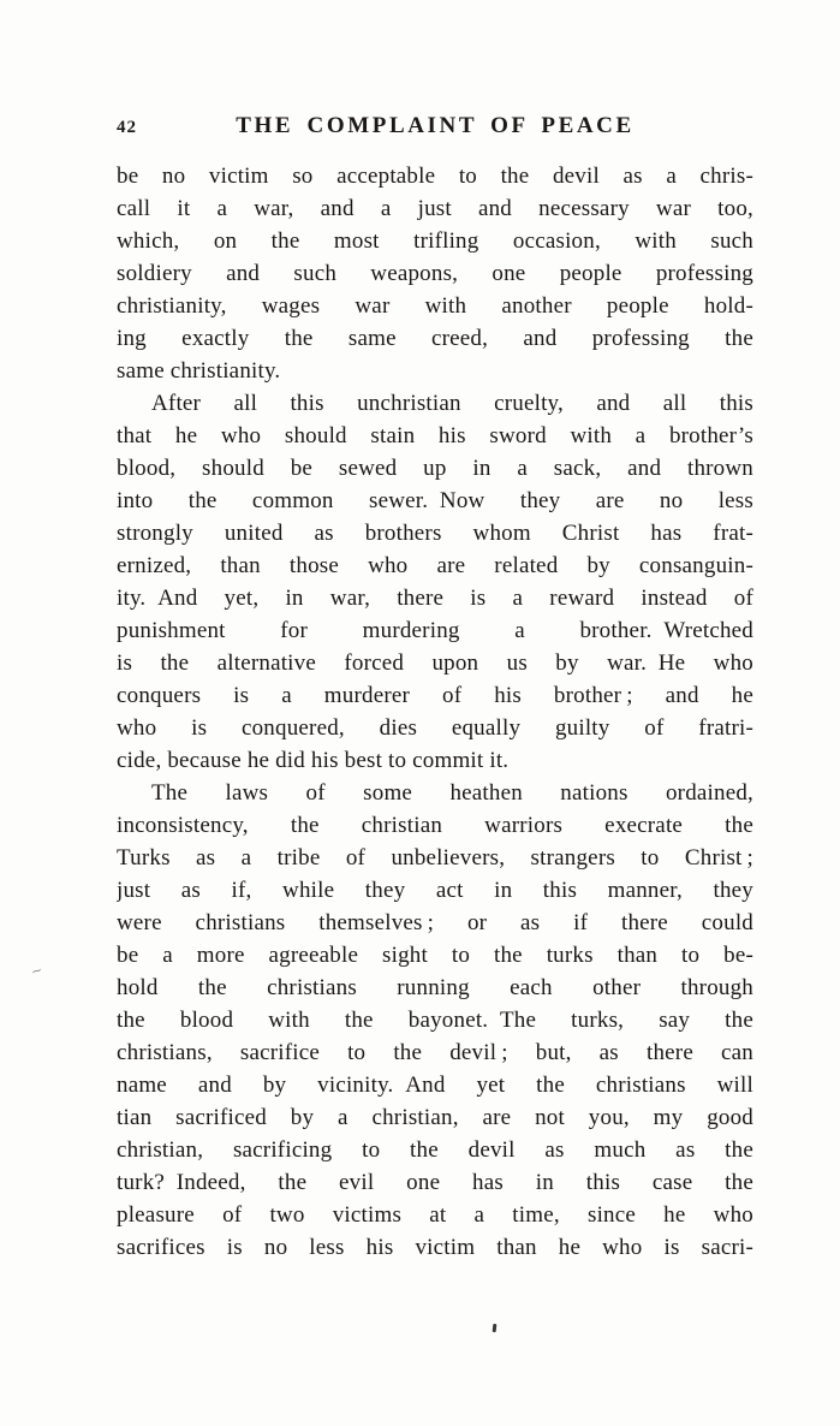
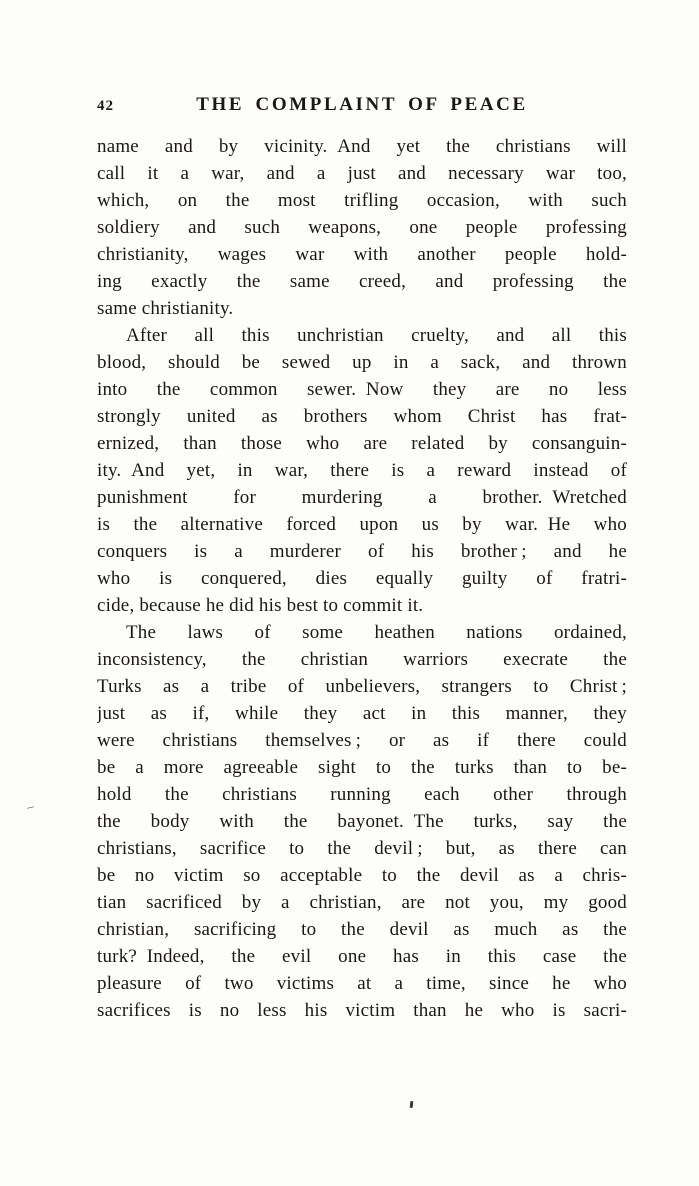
  42
  THE COMPLAINT OF PEACE
- be no victim so acceptable to the devil as a chris-
+ name and by vicinity. And yet the christians will
  call it a war, and a just and necessary war too,
  which, on the most trifling occasion, with such
  soldiery and such weapons, one people professing
  christianity, wages war with another people hold-
  ing exactly the same creed, and professing the
  same christianity.
  After all this unchristian cruelty, and all this
- that he who should stain his sword with a brother’s
  blood, should be sewed up in a sack, and thrown
  into the common sewer. Now they are no less
  strongly united as brothers whom Christ has frat-
  ernized, than those who are related by consanguin-
  ity. And yet, in war, there is a reward instead of
  punishment for murdering a brother. Wretched
  is the alternative forced upon us by war. He who
  conquers is a murderer of his brother ; and he
  who is conquered, dies equally guilty of fratri-
  cide, because he did his best to commit it.
  The laws of some heathen nations ordained,
  inconsistency, the christian warriors execrate the
  Turks as a tribe of unbelievers, strangers to Christ ;
  just as if, while they act in this manner, they
  were christians themselves ; or as if there could
  be a more agreeable sight to the turks than to be-
  hold the christians running each other through
- the blood with the bayonet. The turks, say the
+ the body with the bayonet. The turks, say the
  christians, sacrifice to the devil ; but, as there can
- name and by vicinity. And yet the christians will
+ be no victim so acceptable to the devil as a chris-
  tian sacrificed by a christian, are not you, my good
  christian, sacrificing to the devil as much as the
  turk? Indeed, the evil one has in this case the
  pleasure of two victims at a time, since he who
  sacrifices is no less his victim than he who is sacri-
